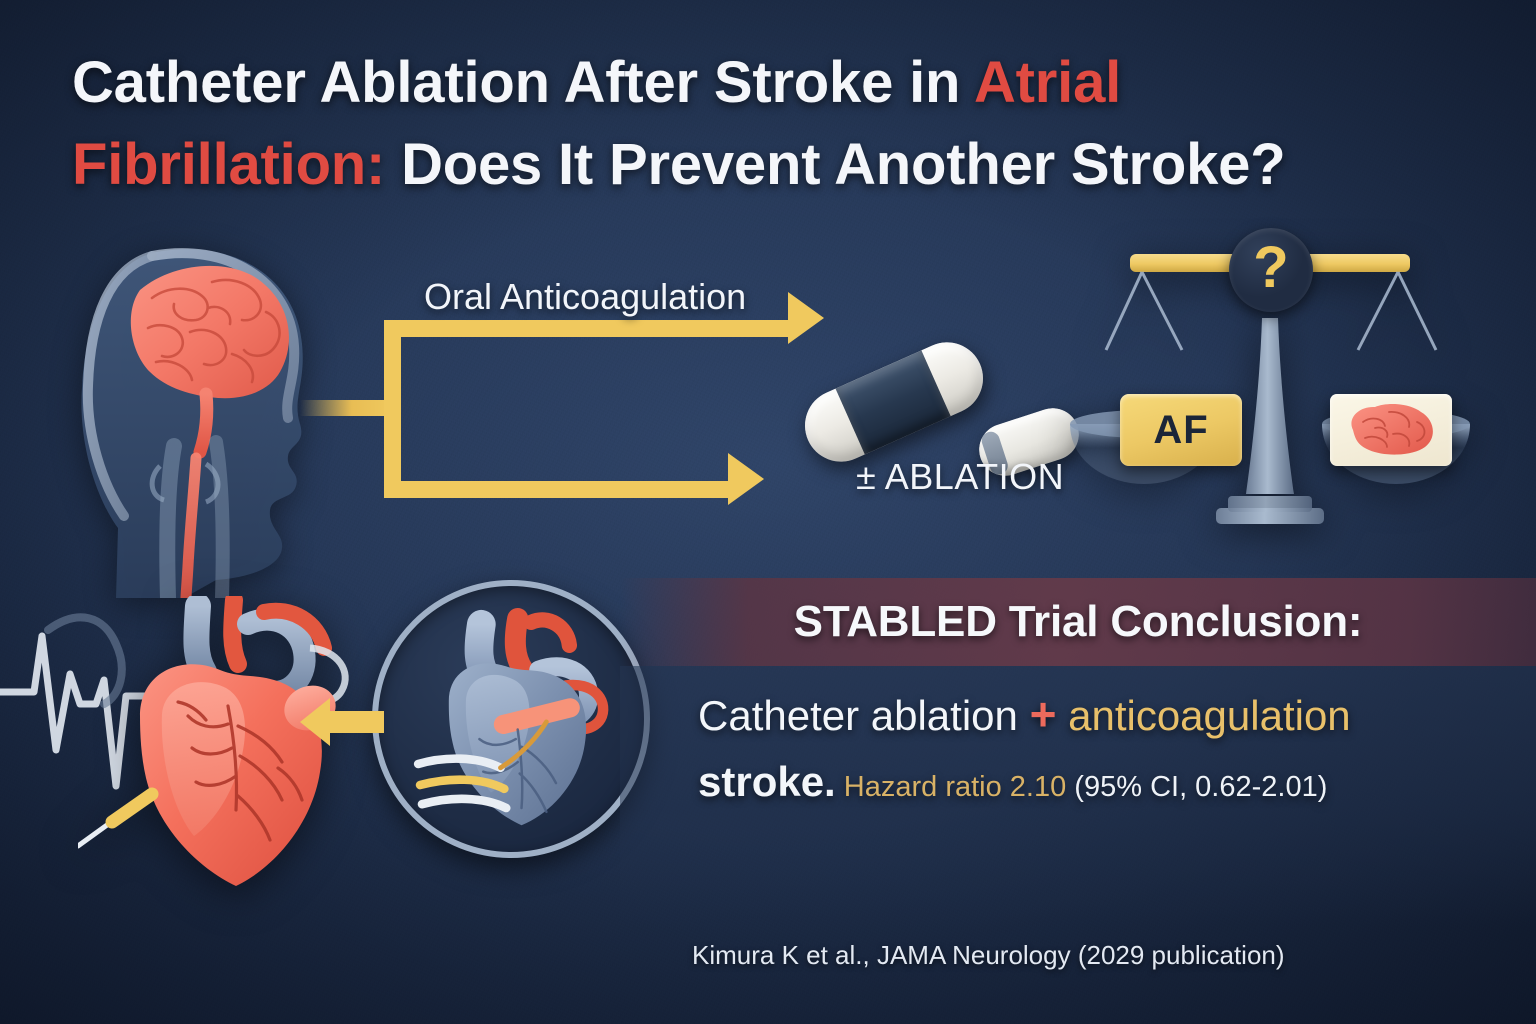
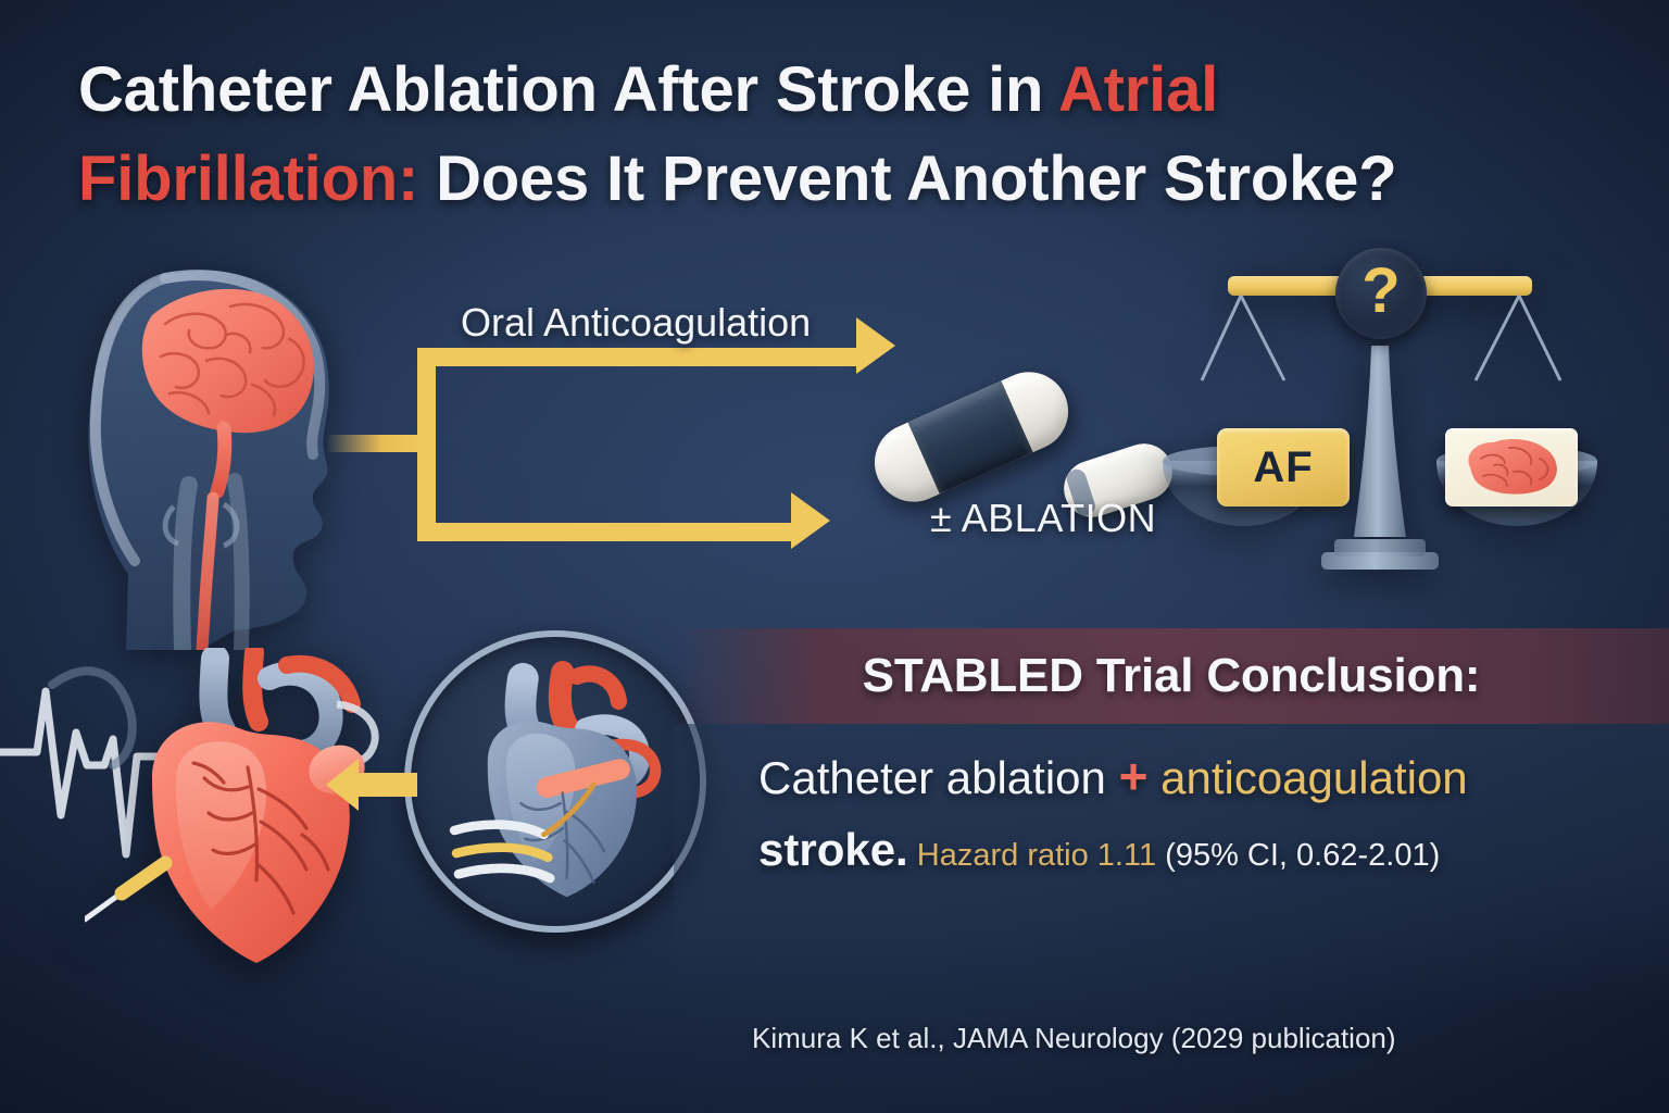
  Catheter Ablation After Stroke in Atrial
  Fibrillation: Does It Prevent Another Stroke?
  Oral Anticoagulation
  ± ABLATION
  AF
  ?
  STABLED Trial Conclusion:
  Catheter ablation + anticoagulation
- stroke. Hazard ratio 2.10 (95% CI, 0.62-2.01)
+ stroke. Hazard ratio 1.11 (95% CI, 0.62-2.01)
  Kimura K et al., JAMA Neurology (2029 publication)
